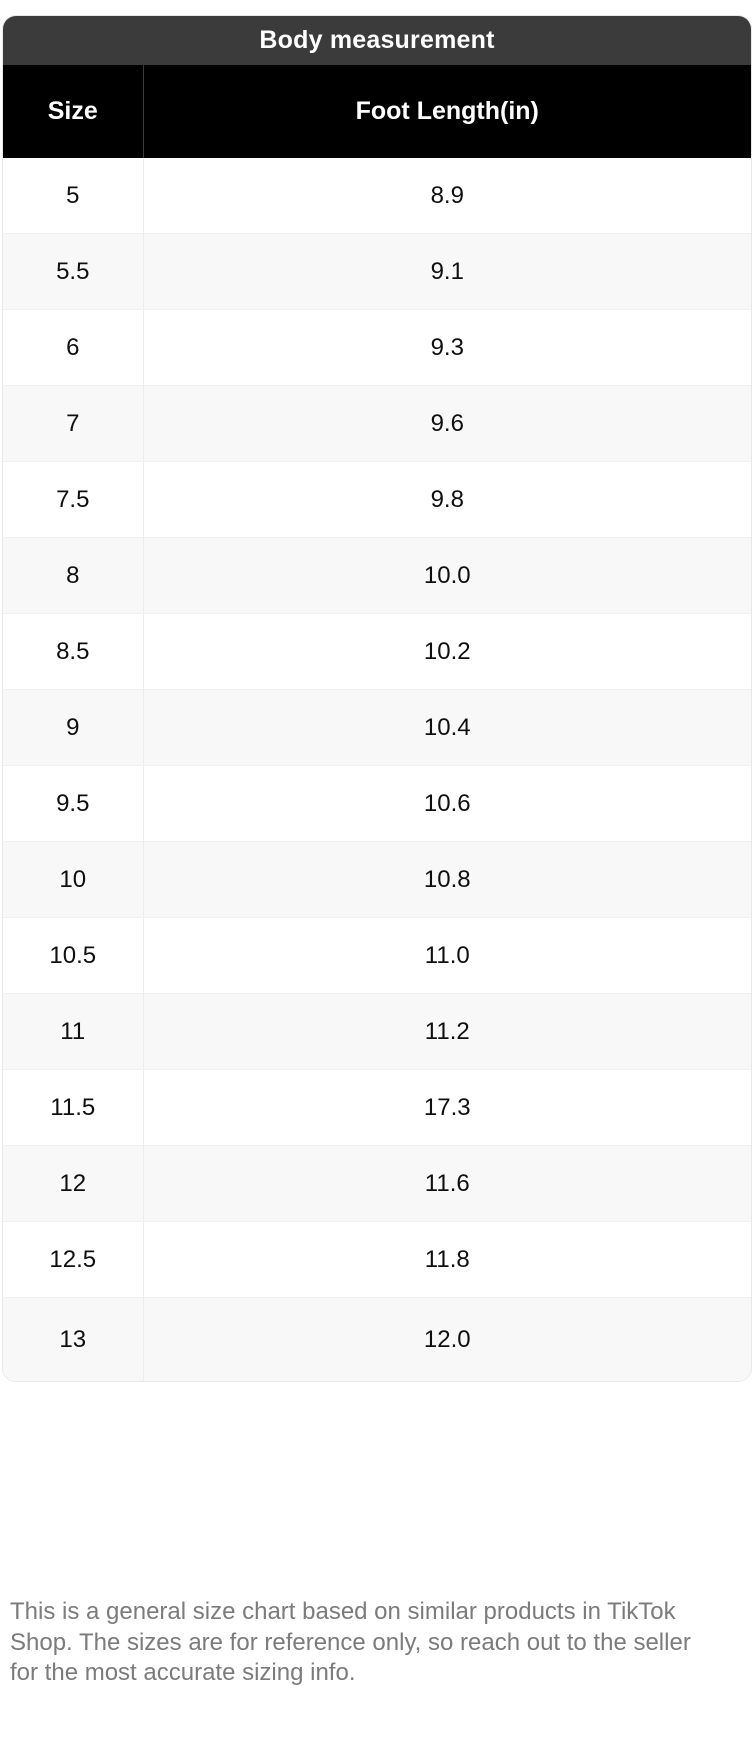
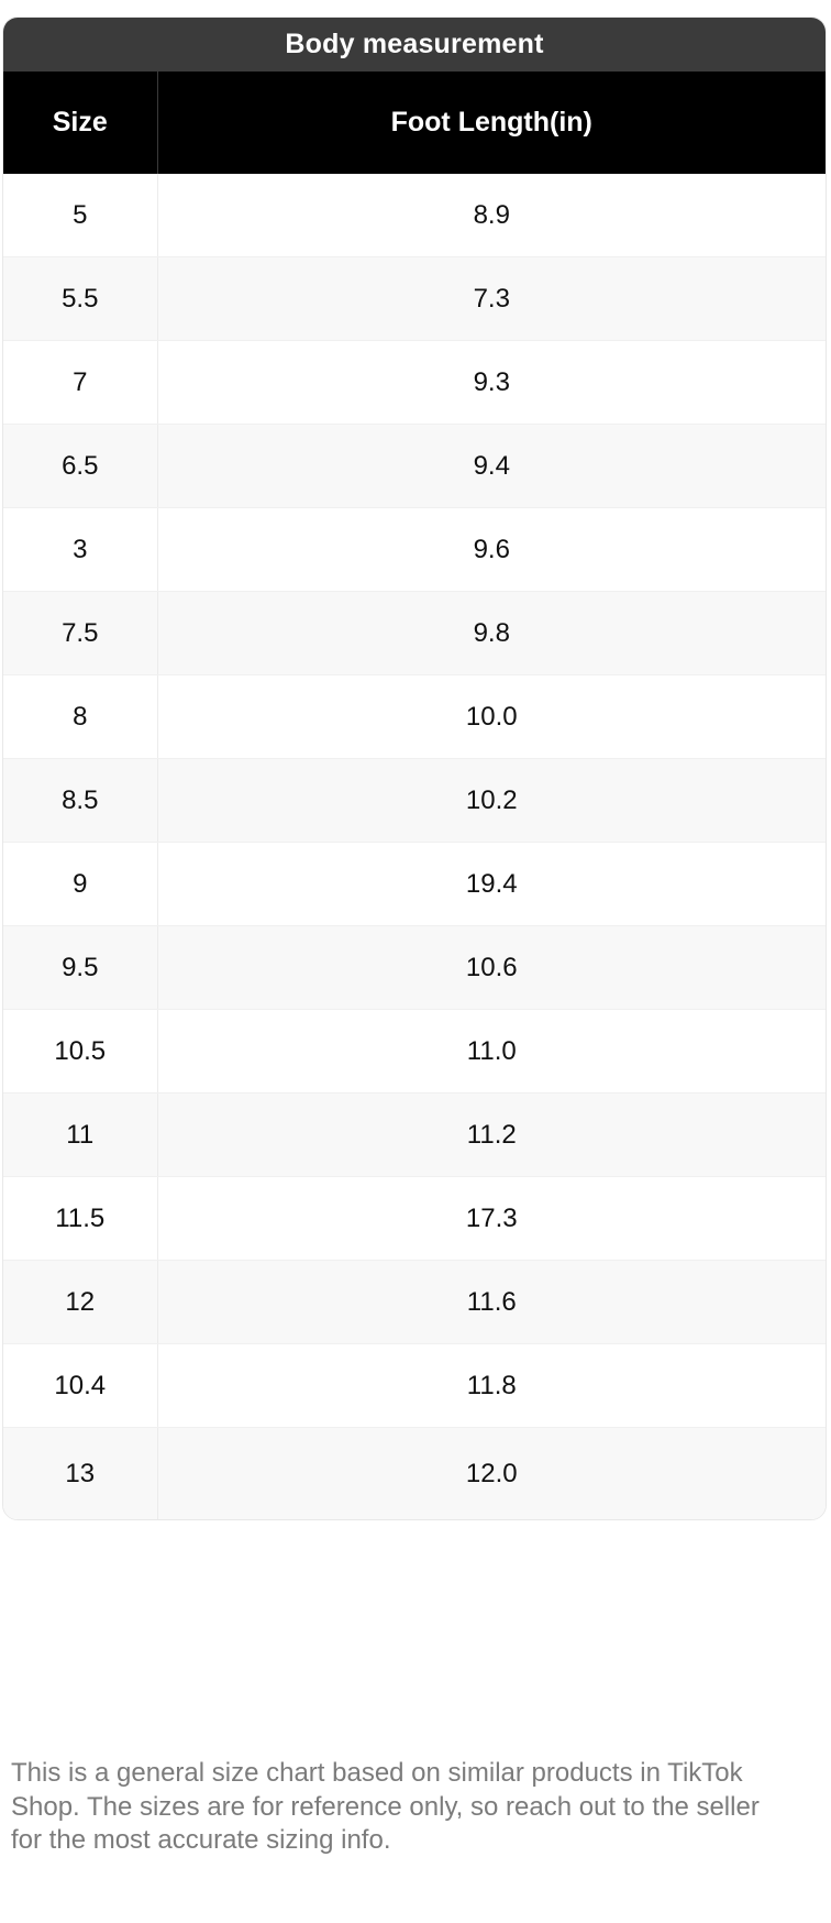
  Body measurement
  Size	Foot Length(in)
  5	8.9
- 5.5	9.1
+ 5.5	7.3
- 6	9.3
+ 7	9.3
+ 6.5	9.4
- 7	9.6
+ 3	9.6
  7.5	9.8
  8	10.0
  8.5	10.2
- 9	10.4
+ 9	19.4
  9.5	10.6
- 10	10.8
  10.5	11.0
  11	11.2
  11.5	17.3
  12	11.6
- 12.5	11.8
+ 10.4	11.8
  13	12.0
  This is a general size chart based on similar products in TikTok Shop. The sizes are for reference only, so reach out to the seller for the most accurate sizing info.
